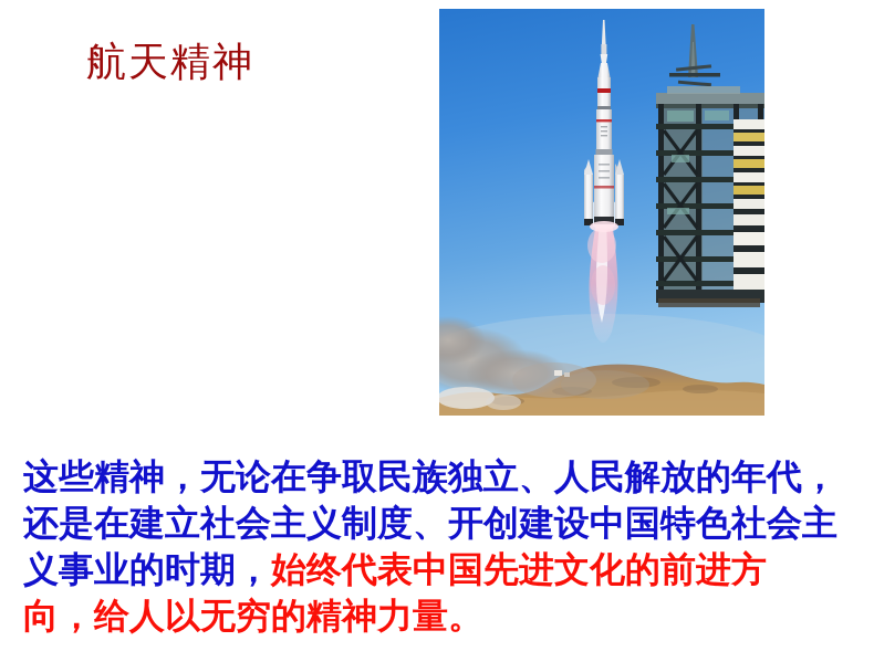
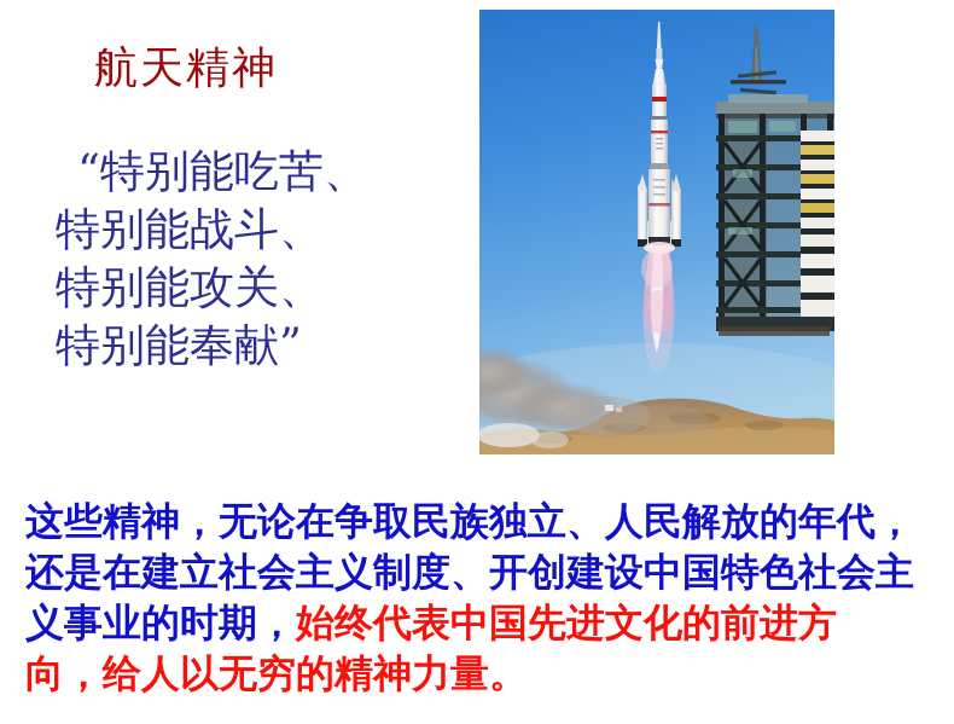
  航天精神
+ “特别能吃苦、
+ 特别能战斗、
+ 特别能攻关、
+ 特别能奉献”
  这些精神，无论在争取民族独立、人民解放的年代，
  还是在建立社会主义制度、开创建设中国特色社会主
  义事业的时期，始终代表中国先进文化的前进方
  向，给人以无穷的精神力量。
